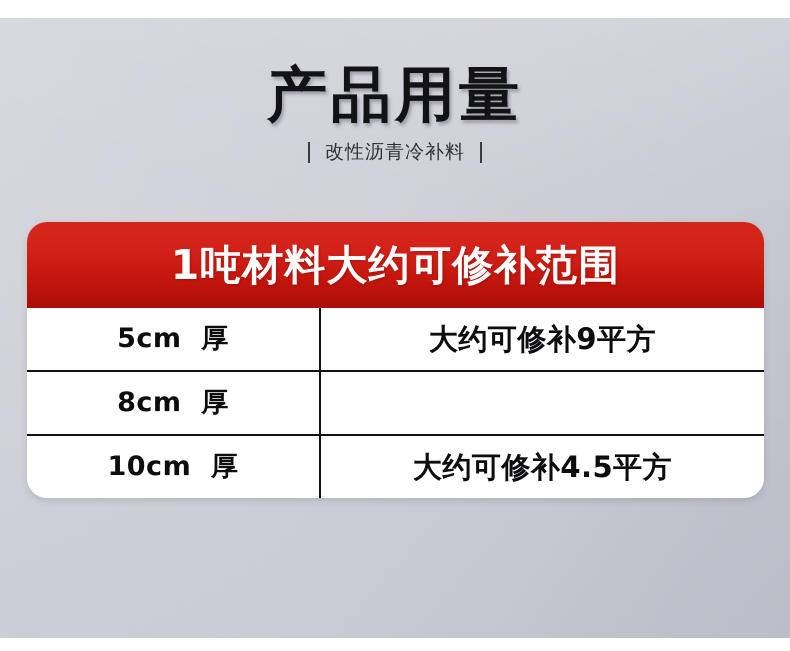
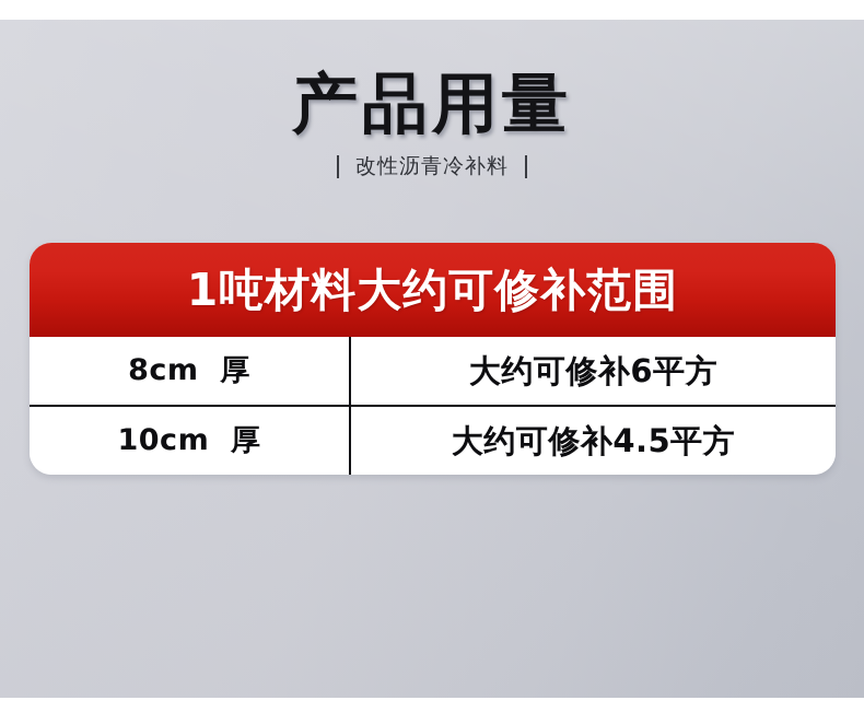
  产品用量
  改性沥青冷补料
  1吨材料大约可修补范围
- 5cm 厚
- 大约可修补9平方
  8cm 厚
+ 大约可修补6平方
  10cm 厚
  大约可修补4.5平方
